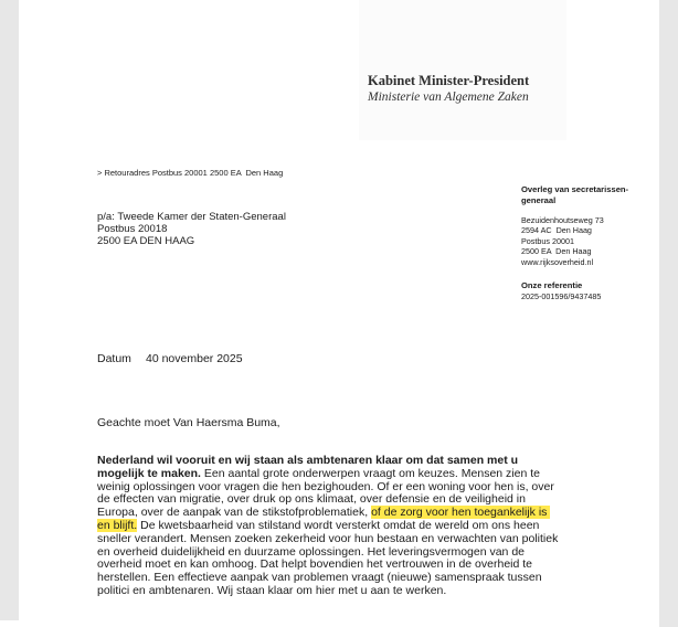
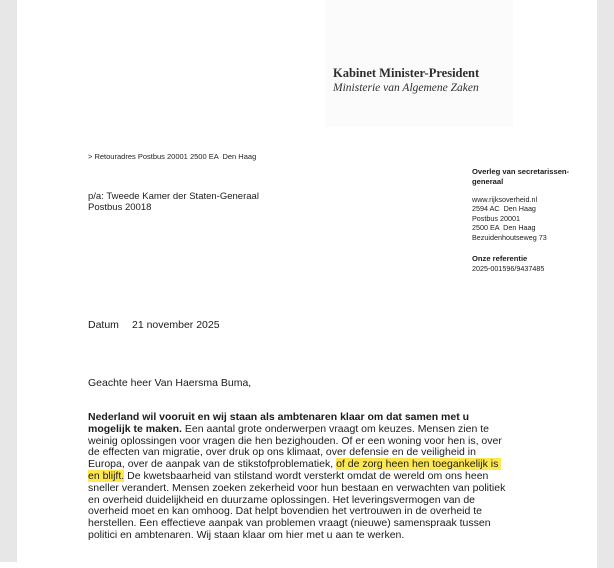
  Kabinet Minister-President
  Ministerie van Algemene Zaken
  > Retouradres Postbus 20001 2500 EA Den Haag
  p/a: Tweede Kamer der Staten-Generaal
  Postbus 20018
- 2500 EA DEN HAAG
  Overleg van secretarissen-generaal
- Bezuidenhoutseweg 73
+ www.rijksoverheid.nl
  2594 AC Den Haag
  Postbus 20001
  2500 EA Den Haag
- www.rijksoverheid.nl
+ Bezuidenhoutseweg 73
  Onze referentie
  2025-001596/9437485
- Datum 40 november 2025
+ Datum 21 november 2025
- Geachte moet Van Haersma Buma,
+ Geachte heer Van Haersma Buma,
- Nederland wil vooruit en wij staan als ambtenaren klaar om dat samen met u mogelijk te maken. Een aantal grote onderwerpen vraagt om keuzes. Mensen zien te weinig oplossingen voor vragen die hen bezighouden. Of er een woning voor hen is, over de effecten van migratie, over druk op ons klimaat, over defensie en de veiligheid in Europa, over de aanpak van de stikstofproblematiek, of de zorg voor hen toegankelijk is en blijft. De kwetsbaarheid van stilstand wordt versterkt omdat de wereld om ons heen sneller verandert. Mensen zoeken zekerheid voor hun bestaan en verwachten van politiek en overheid duidelijkheid en duurzame oplossingen. Het leveringsvermogen van de overheid moet en kan omhoog. Dat helpt bovendien het vertrouwen in de overheid te herstellen. Een effectieve aanpak van problemen vraagt (nieuwe) samenspraak tussen politici en ambtenaren. Wij staan klaar om hier met u aan te werken.
+ Nederland wil vooruit en wij staan als ambtenaren klaar om dat samen met u mogelijk te maken. Een aantal grote onderwerpen vraagt om keuzes. Mensen zien te weinig oplossingen voor vragen die hen bezighouden. Of er een woning voor hen is, over de effecten van migratie, over druk op ons klimaat, over defensie en de veiligheid in Europa, over de aanpak van de stikstofproblematiek, of de zorg heen hen toegankelijk is en blijft. De kwetsbaarheid van stilstand wordt versterkt omdat de wereld om ons heen sneller verandert. Mensen zoeken zekerheid voor hun bestaan en verwachten van politiek en overheid duidelijkheid en duurzame oplossingen. Het leveringsvermogen van de overheid moet en kan omhoog. Dat helpt bovendien het vertrouwen in de overheid te herstellen. Een effectieve aanpak van problemen vraagt (nieuwe) samenspraak tussen politici en ambtenaren. Wij staan klaar om hier met u aan te werken.
